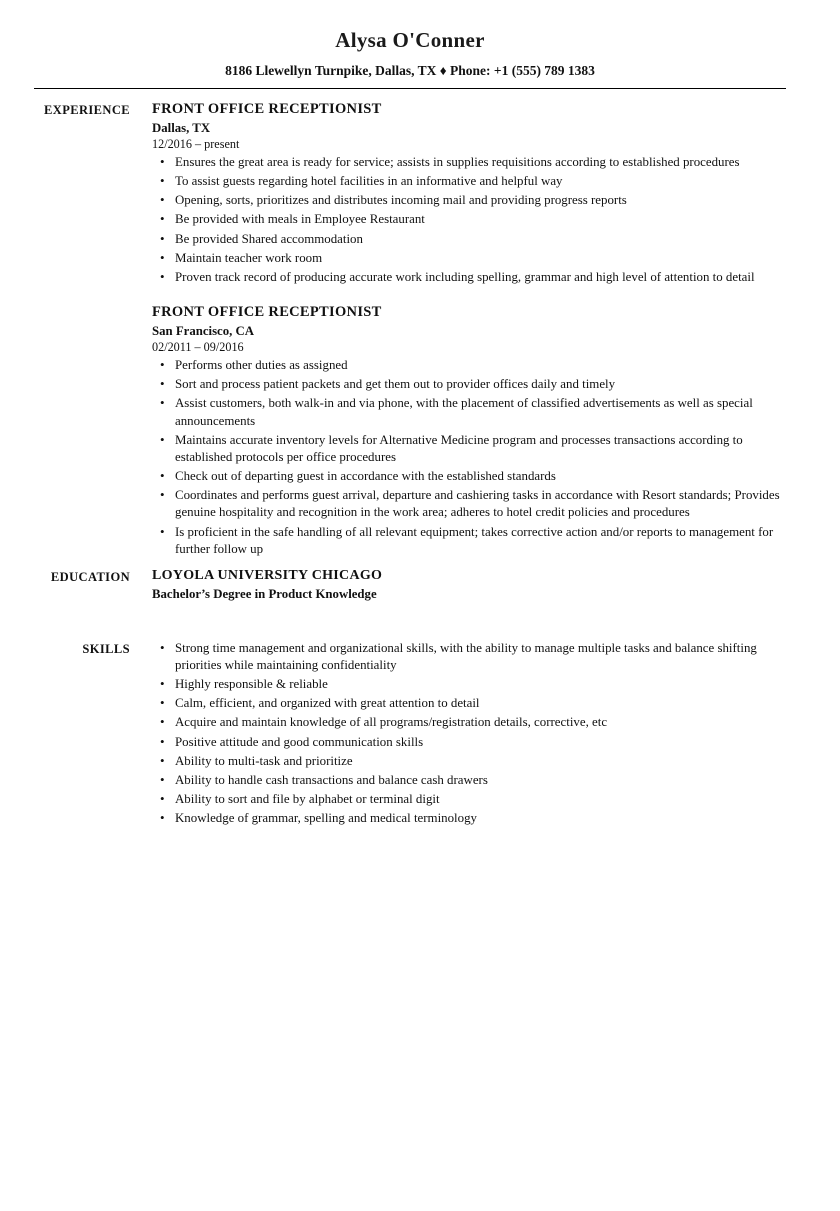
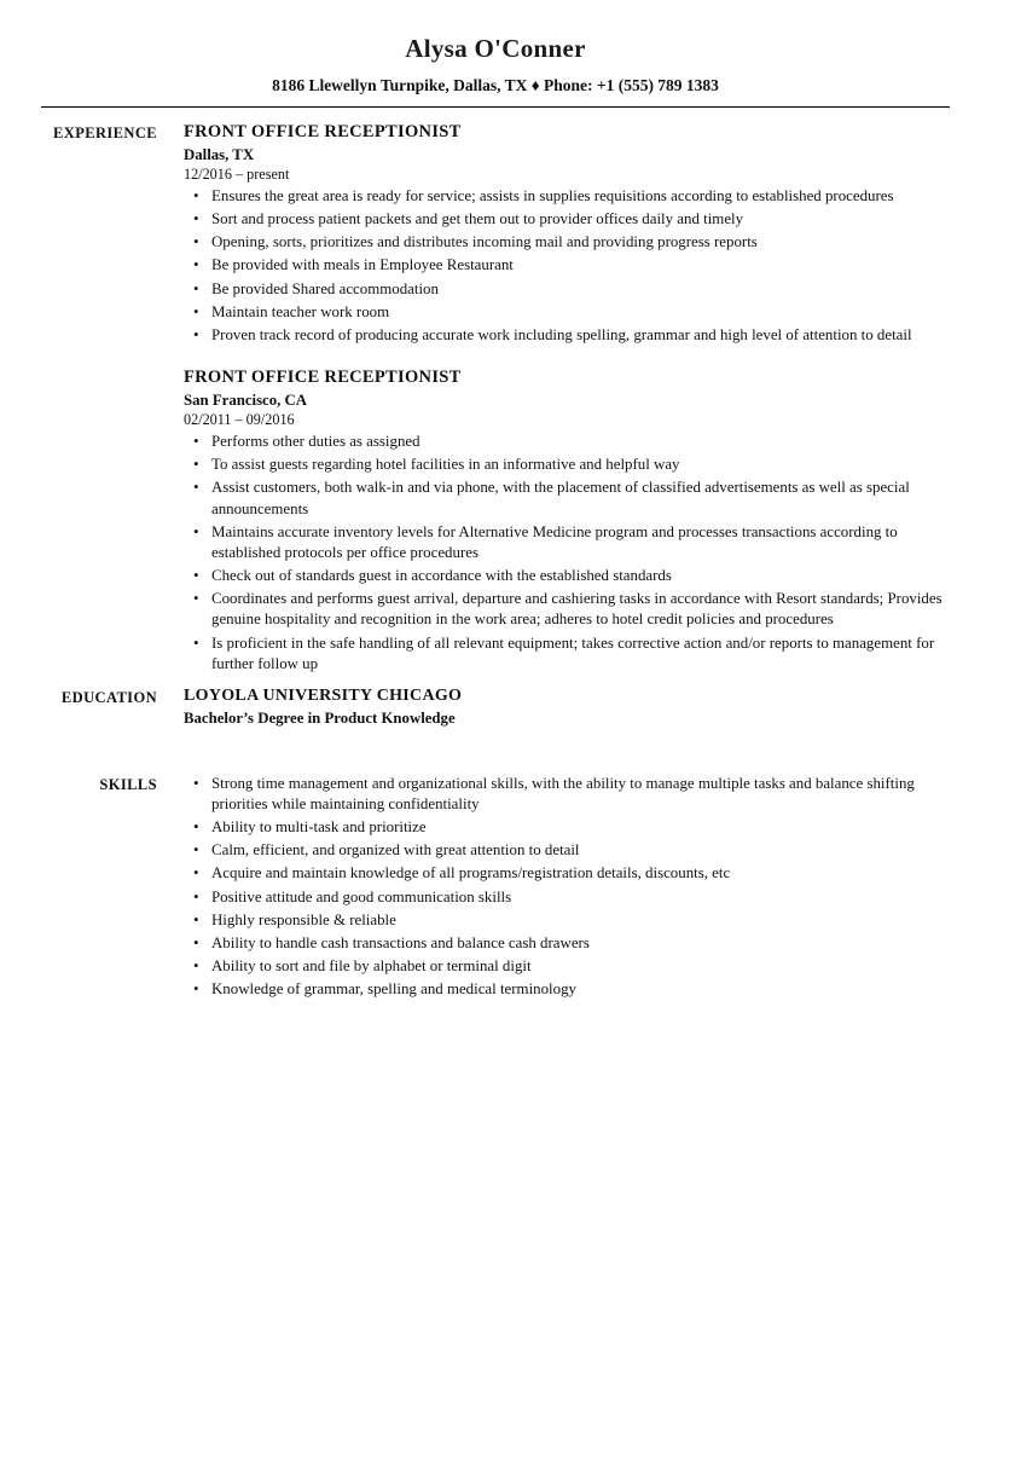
  Alysa O'Conner
  8186 Llewellyn Turnpike, Dallas, TX ♦ Phone: +1 (555) 789 1383
  EXPERIENCE
  FRONT OFFICE RECEPTIONIST
  Dallas, TX
  12/2016 – present
  Ensures the great area is ready for service; assists in supplies requisitions according to established procedures
- To assist guests regarding hotel facilities in an informative and helpful way
+ Sort and process patient packets and get them out to provider offices daily and timely
  Opening, sorts, prioritizes and distributes incoming mail and providing progress reports
  Be provided with meals in Employee Restaurant
  Be provided Shared accommodation
  Maintain teacher work room
  Proven track record of producing accurate work including spelling, grammar and high level of attention to detail
  FRONT OFFICE RECEPTIONIST
  San Francisco, CA
  02/2011 – 09/2016
  Performs other duties as assigned
- Sort and process patient packets and get them out to provider offices daily and timely
+ To assist guests regarding hotel facilities in an informative and helpful way
  Assist customers, both walk-in and via phone, with the placement of classified advertisements as well as special announcements
  Maintains accurate inventory levels for Alternative Medicine program and processes transactions according to established protocols per office procedures
- Check out of departing guest in accordance with the established standards
+ Check out of standards guest in accordance with the established standards
  Coordinates and performs guest arrival, departure and cashiering tasks in accordance with Resort standards; Provides genuine hospitality and recognition in the work area; adheres to hotel credit policies and procedures
  Is proficient in the safe handling of all relevant equipment; takes corrective action and/or reports to management for further follow up
  EDUCATION
  LOYOLA UNIVERSITY CHICAGO
  Bachelor’s Degree in Product Knowledge
  SKILLS
  Strong time management and organizational skills, with the ability to manage multiple tasks and balance shifting priorities while maintaining confidentiality
- Highly responsible & reliable
+ Ability to multi-task and prioritize
  Calm, efficient, and organized with great attention to detail
- Acquire and maintain knowledge of all programs/registration details, corrective, etc
+ Acquire and maintain knowledge of all programs/registration details, discounts, etc
  Positive attitude and good communication skills
- Ability to multi-task and prioritize
+ Highly responsible & reliable
  Ability to handle cash transactions and balance cash drawers
  Ability to sort and file by alphabet or terminal digit
  Knowledge of grammar, spelling and medical terminology
